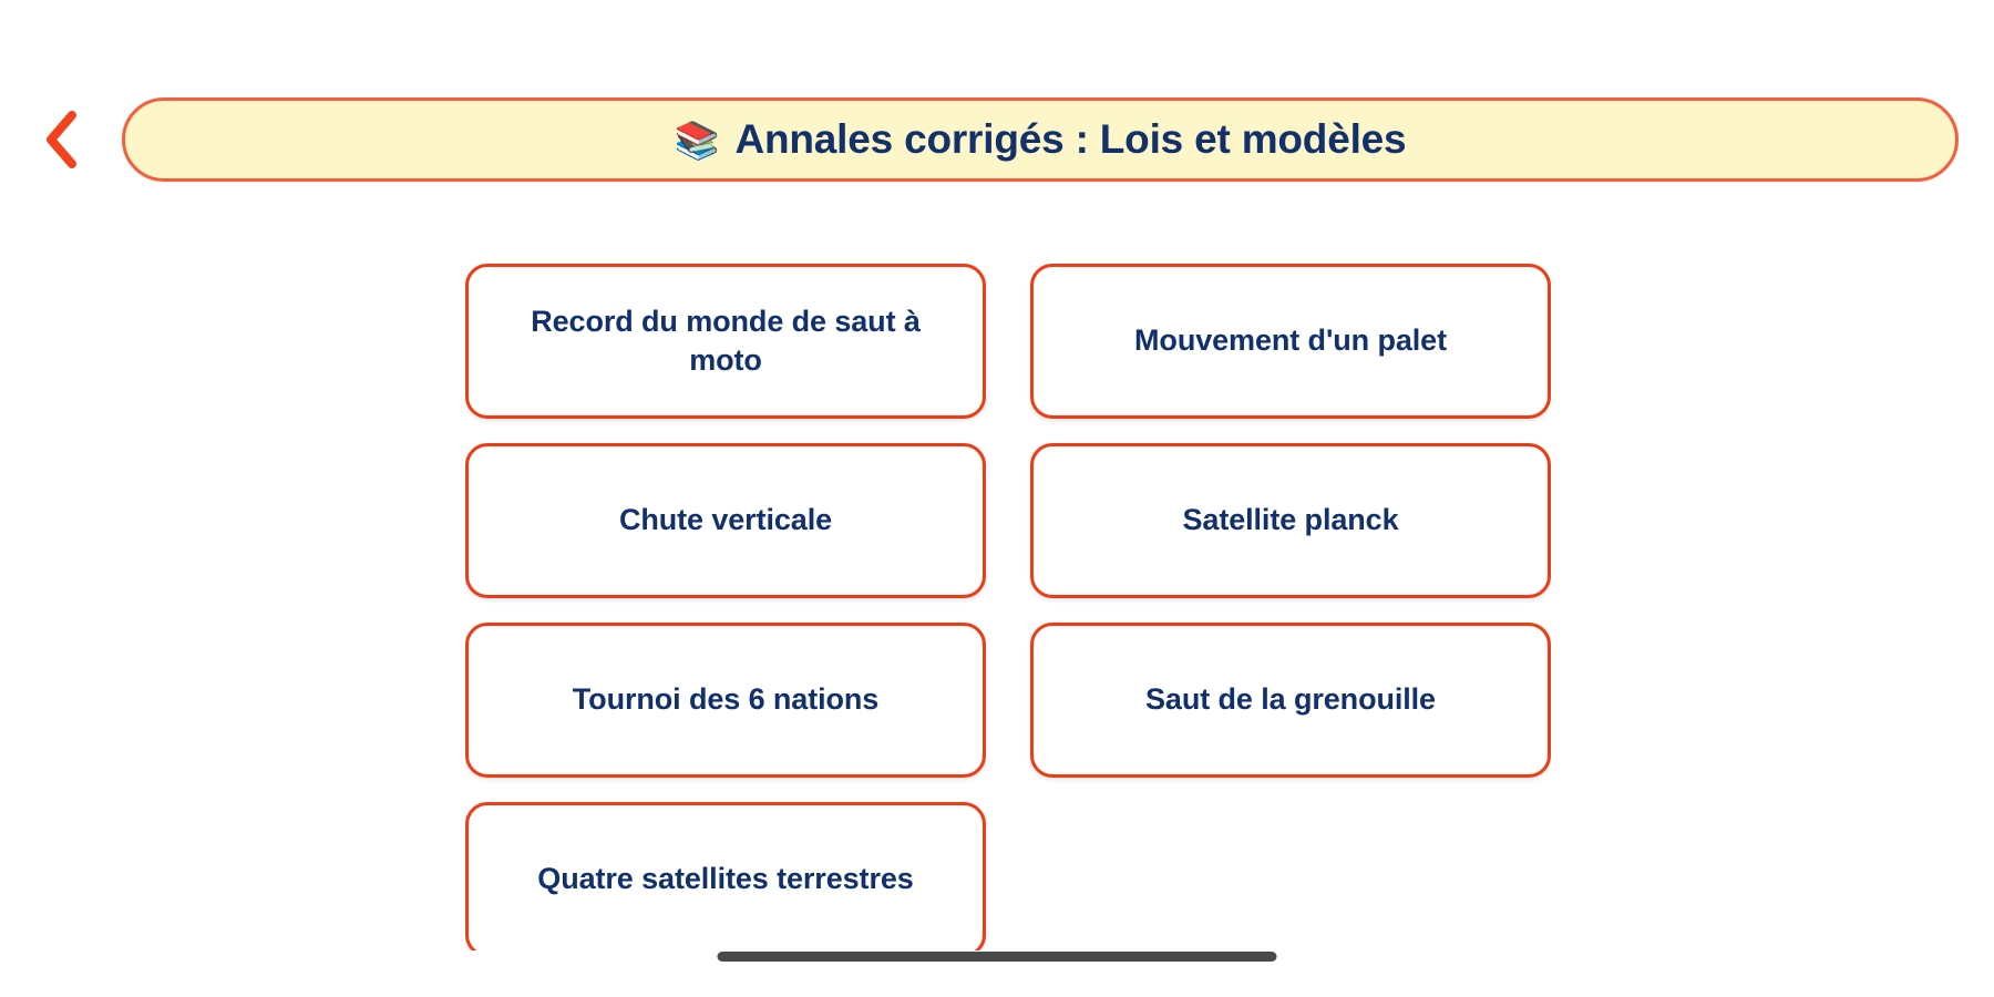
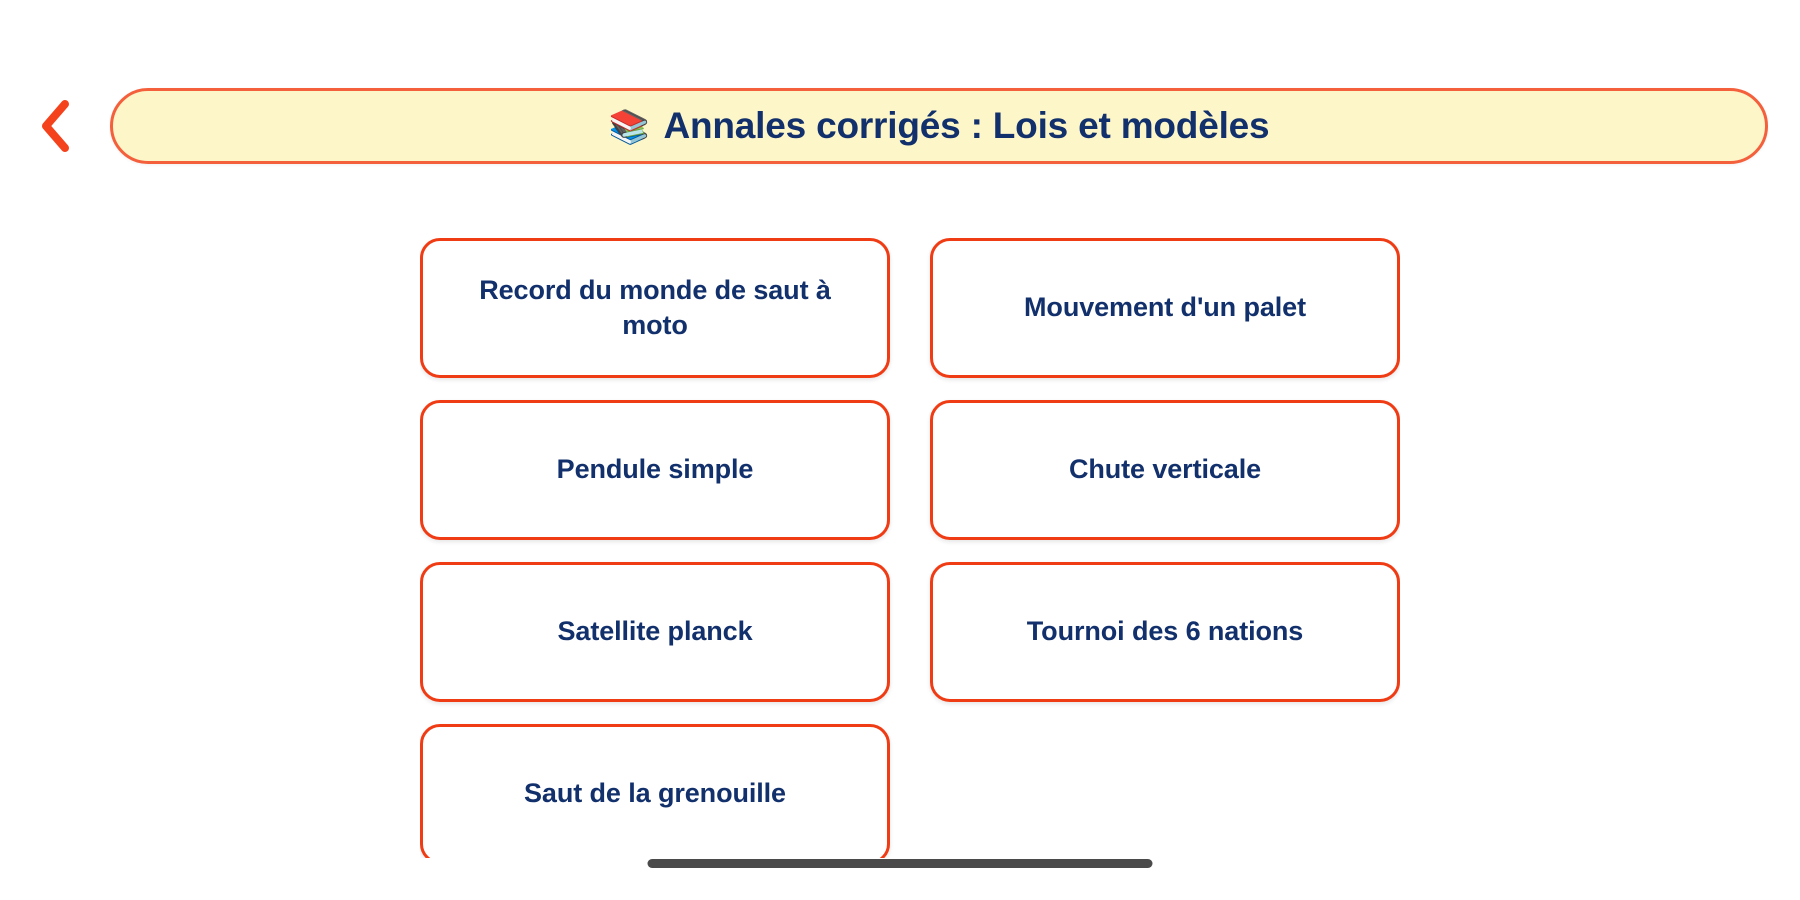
  📚
  Annales corrigés : Lois et modèles
  Record du monde de saut à moto
  Mouvement d'un palet
+ Pendule simple
  Chute verticale
  Satellite planck
  Tournoi des 6 nations
  Saut de la grenouille
- Quatre satellites terrestres
